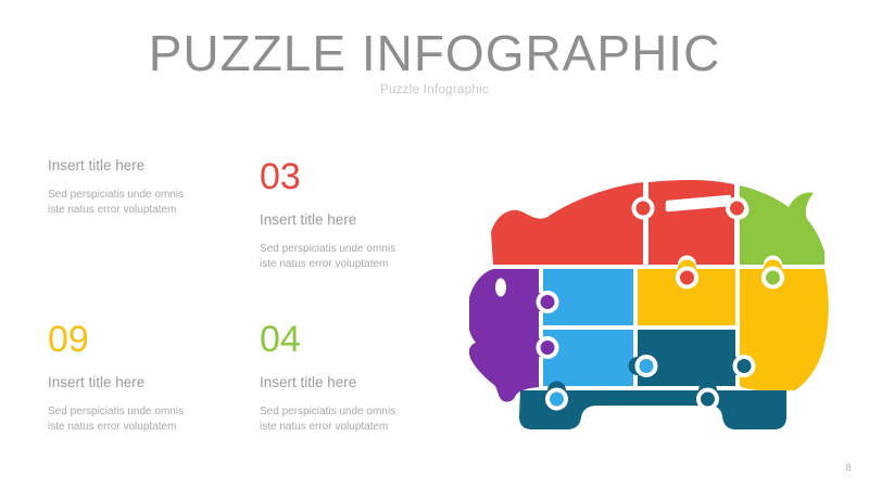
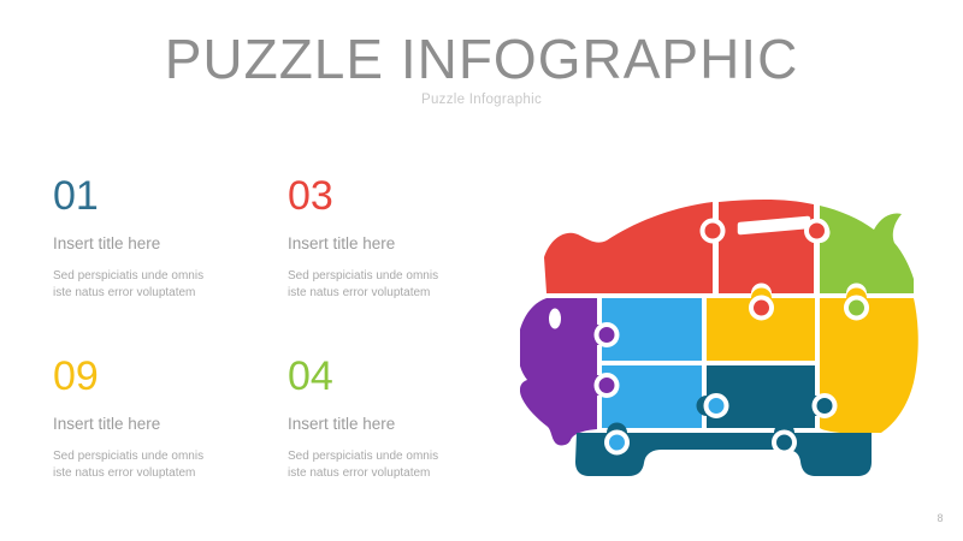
  PUZZLE INFOGRAPHIC
  Puzzle Infographic
+ 01
  Insert title here
  Sed perspiciatis unde omnis
  iste natus error voluptatem
  03
  Insert title here
  Sed perspiciatis unde omnis
  iste natus error voluptatem
  09
  Insert title here
  Sed perspiciatis unde omnis
  iste natus error voluptatem
  04
  Insert title here
  Sed perspiciatis unde omnis
  iste natus error voluptatem
  8
